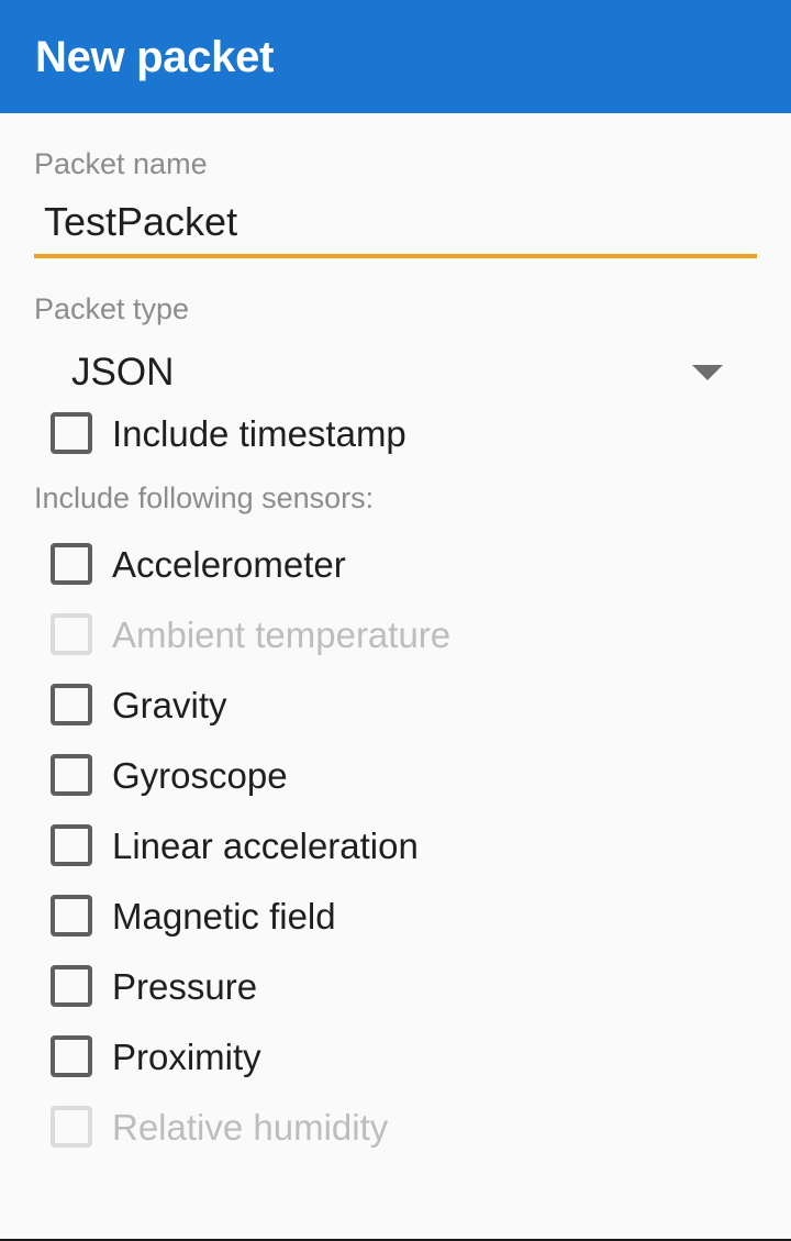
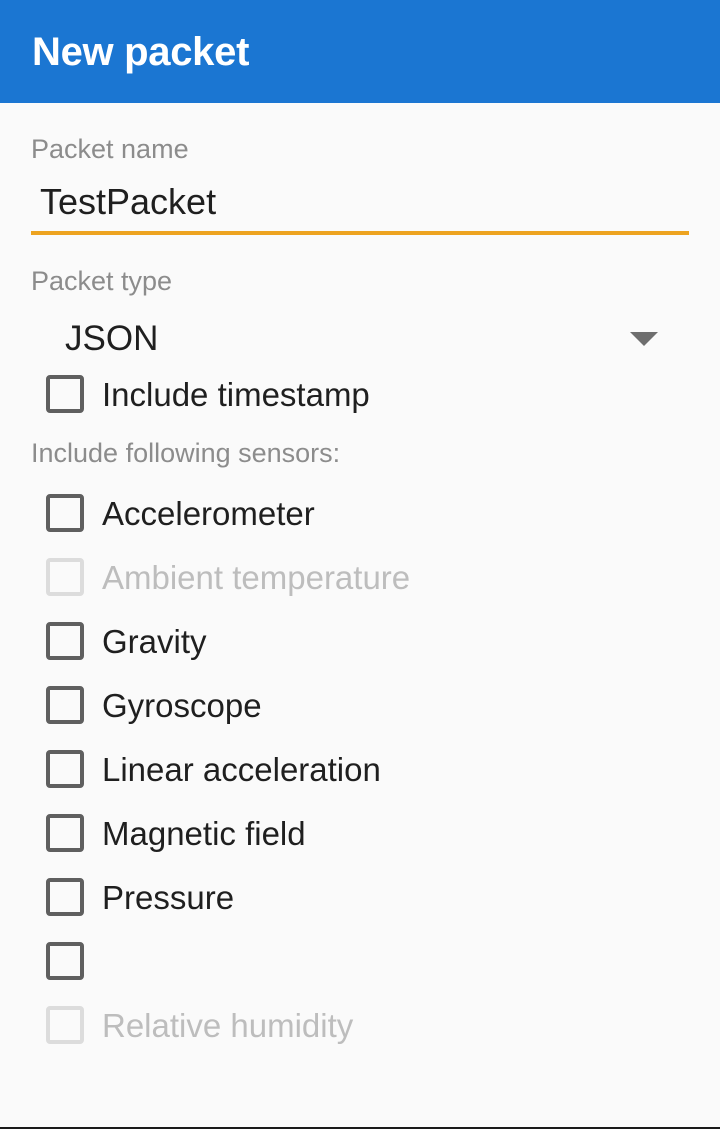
  New packet
  Packet name
  TestPacket
  Packet type
  JSON
  Include timestamp
  Include following sensors:
  Accelerometer
  Ambient temperature
  Gravity
  Gyroscope
  Linear acceleration
  Magnetic field
  Pressure
- Proximity
  Relative humidity
